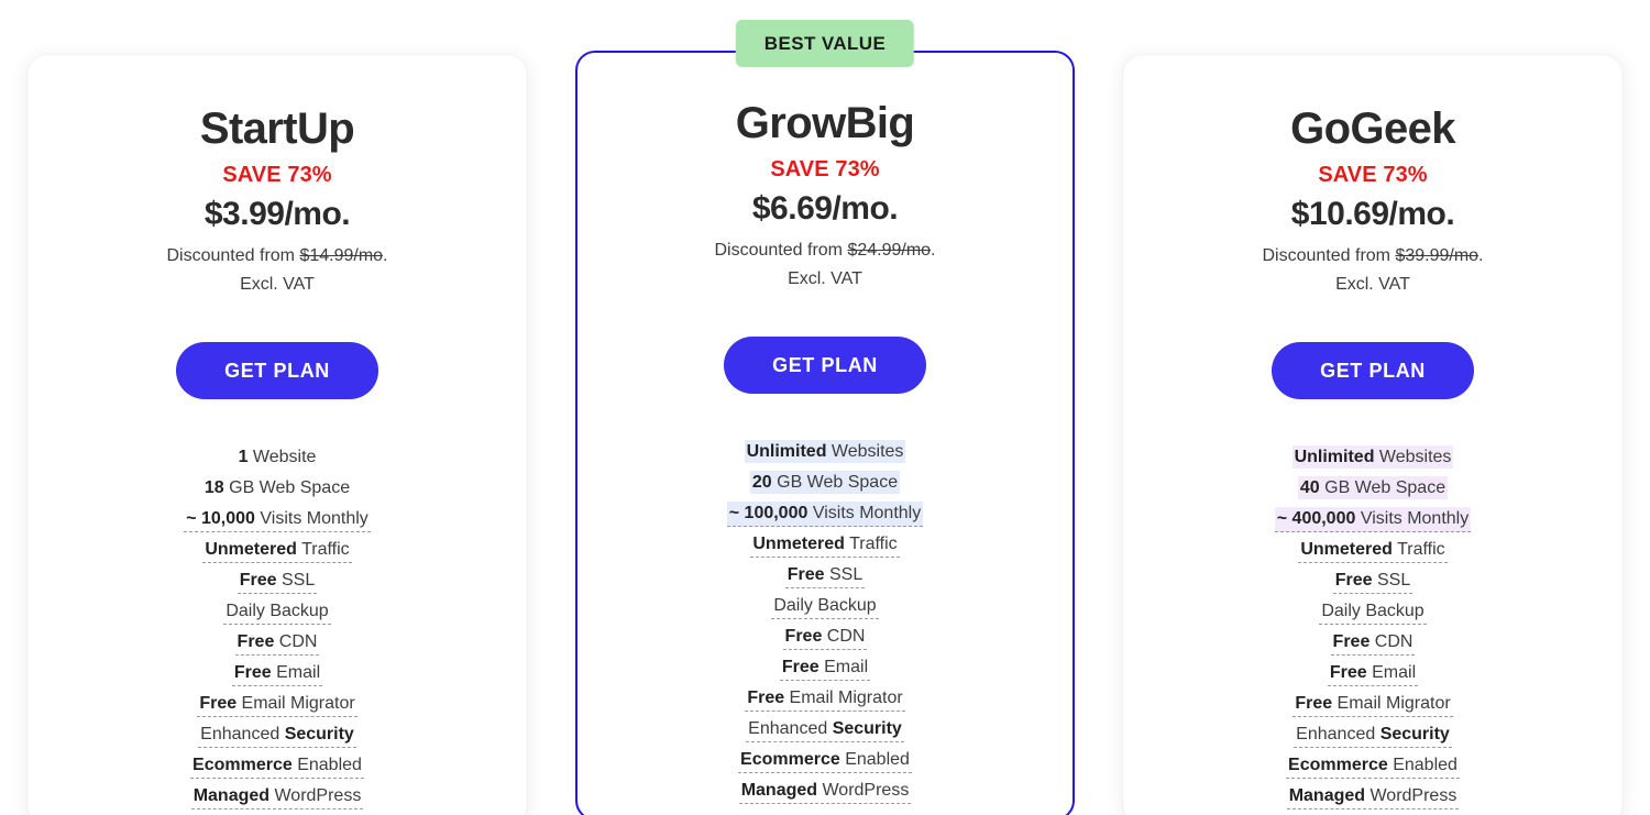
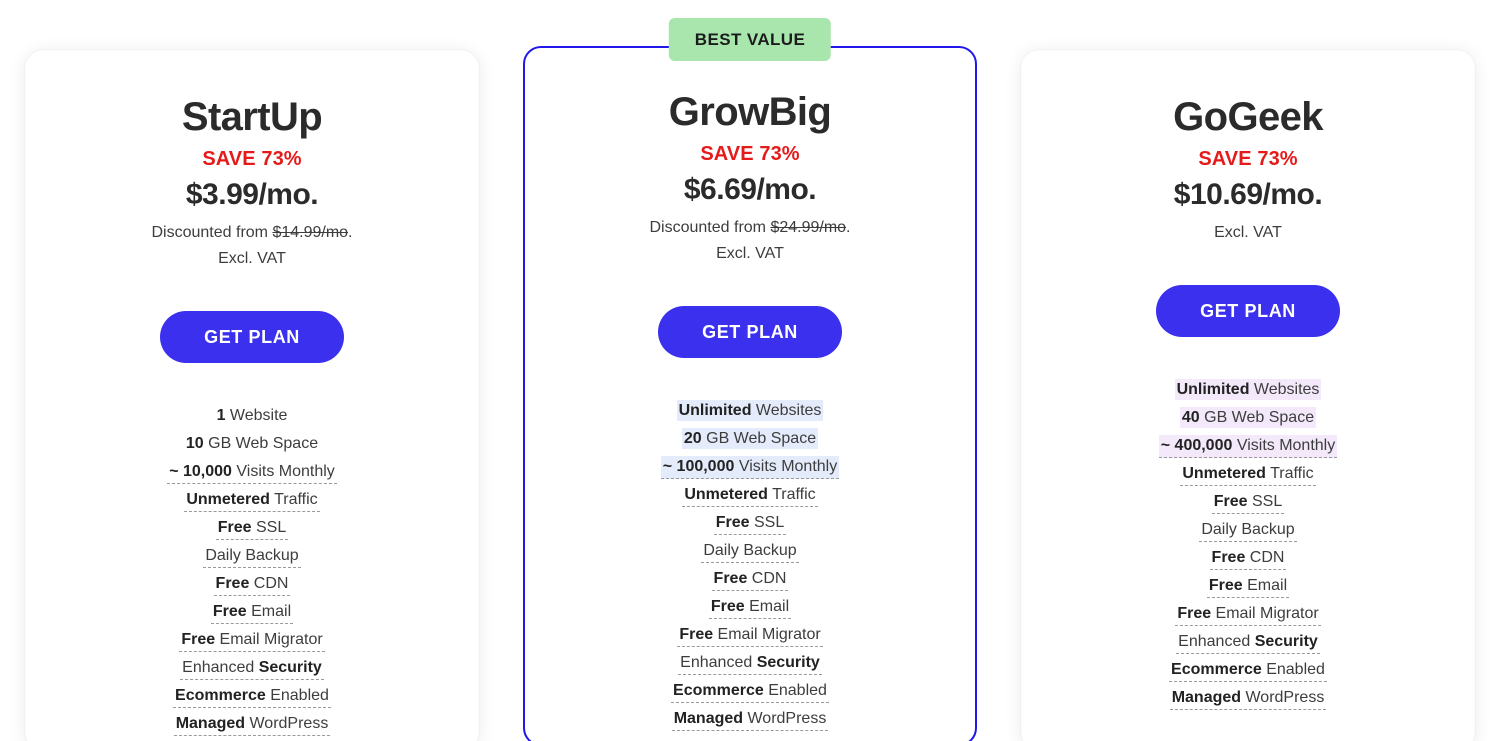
  StartUp
  SAVE 73%
  $3.99/mo.
  Discounted from $14.99/mo.
  Excl. VAT
  GET PLAN
  1 Website
- 18 GB Web Space
+ 10 GB Web Space
  ~ 10,000 Visits Monthly
  Unmetered Traffic
  Free SSL
  Daily Backup
  Free CDN
  Free Email
  Free Email Migrator
  Enhanced Security
  Ecommerce Enabled
  Managed WordPress
  BEST VALUE
  GrowBig
  SAVE 73%
  $6.69/mo.
  Discounted from $24.99/mo.
  Excl. VAT
  GET PLAN
  Unlimited Websites
  20 GB Web Space
  ~ 100,000 Visits Monthly
  Unmetered Traffic
  Free SSL
  Daily Backup
  Free CDN
  Free Email
  Free Email Migrator
  Enhanced Security
  Ecommerce Enabled
  Managed WordPress
  GoGeek
  SAVE 73%
  $10.69/mo.
- Discounted from $39.99/mo.
  Excl. VAT
  GET PLAN
  Unlimited Websites
  40 GB Web Space
  ~ 400,000 Visits Monthly
  Unmetered Traffic
  Free SSL
  Daily Backup
  Free CDN
  Free Email
  Free Email Migrator
  Enhanced Security
  Ecommerce Enabled
  Managed WordPress
